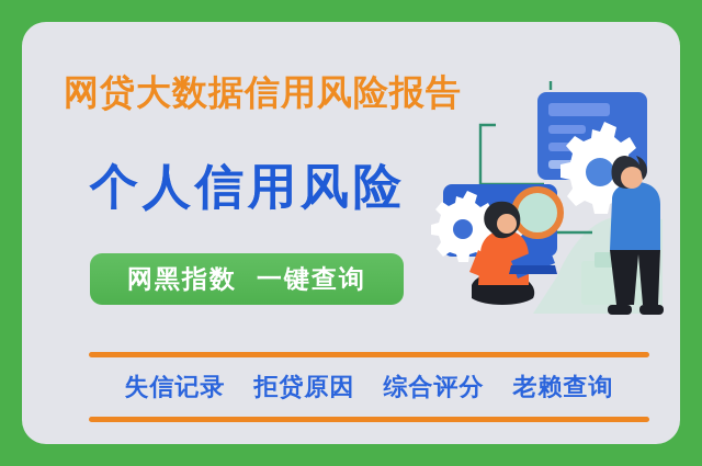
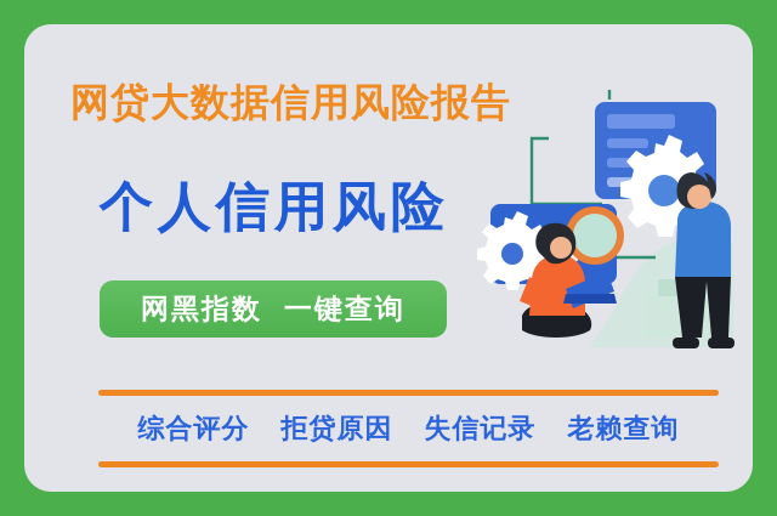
  网贷大数据信用风险报告
  个人信用风险
  网黑指数
  一键查询
- 失信记录
+ 综合评分
  拒贷原因
- 综合评分
+ 失信记录
  老赖查询
